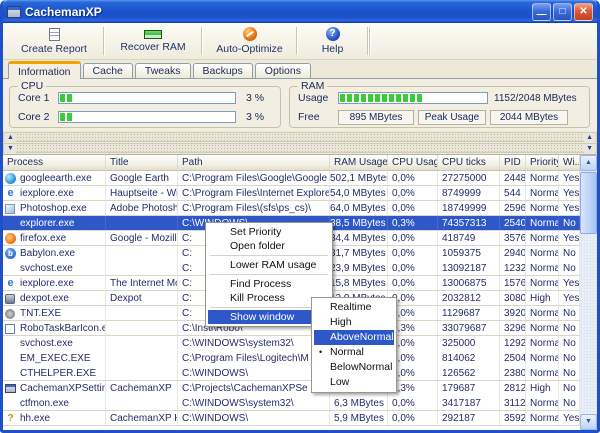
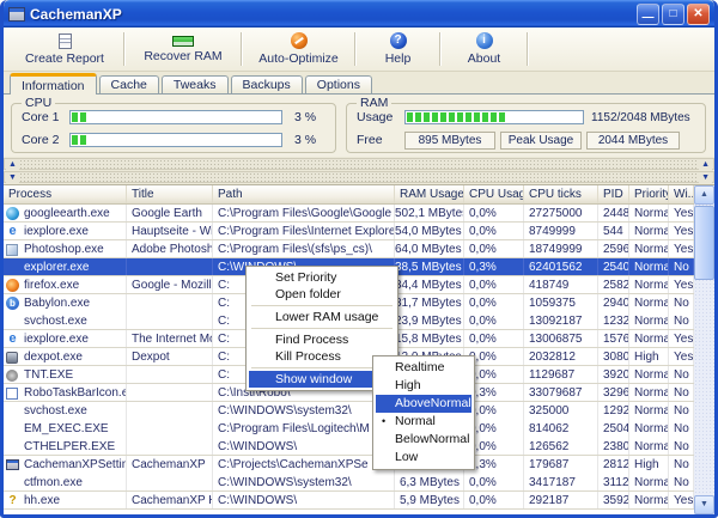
  CachemanXP
  —
  □
  ✕
  Create Report
  Recover RAM
  Auto-Optimize
  ?
  Help
+ i
+ About
  Information
  Cache
  Tweaks
  Backups
  Options
  CPU
  Core 1
  3 %
  Core 2
  3 %
  RAM
  Usage
  1152/2048 MBytes
  Free
  895 MBytes
  Peak Usage
  2044 MBytes
  Process
  Title
  Path
  RAM Usage
  CPU Usag
  CPU ticks
  PID
  Priorit
  Wi..
  googleearth.exe
  Google Earth
  C:\Program Files\Google\Google
  502,1 MByte
  0,0%
  27275000
  2448
  Norma
  Yes
  e
  iexplore.exe
  C:\Program Files\Internet Explore
  54,0 MBytes
  0,0%
  8749999
  544
  Norma
  Yes
  Photoshop.exe
  Adobe Photosh
  C:\Program Files\(sfs\ps_cs)\
  64,0 MBytes
  0,0%
  18749999
  2596
  Norma
  Yes
  explorer.exe
  8,5 MBytes
  0,3%
- 74357313
+ 62401562
  2540
  Norma
  No
  firefox.exe
  C:
  4,4 MBytes
  0,0%
  418749
- 3576
+ 2582
  Norma
  Yes
  b
  Babylon.exe
  C:
  1,7 MBytes
  0,0%
  1059375
  2940
  Norma
  No
  svchost.exe
  C:
  3,9 MBytes
  0,0%
  13092187
  1232
  Norma
  No
  e
  iexplore.exe
  C:
  5,8 MBytes
  0,0%
  13006875
  1576
  Norma
  Yes
  dexpot.exe
  Dexpot
  C:
  ,0%
  2032812
  3080
  High
  Yes
  TNT.EXE
  C:
  ,0%
  1129687
  3920
  Norma
  No
  RoboTaskBarIcon.e
  C:\Insti\Robo\
  ,3%
  33079687
  3296
  Norma
  No
  svchost.exe
  C:\WINDOWS\system32\
  ,0%
  325000
  1292
  Norma
  No
  EM_EXEC.EXE
  C:\Program Files\Logitech\M
  ,0%
  814062
  2504
  Norma
  No
  CTHELPER.EXE
  C:\WINDOWS\
  ,0%
  126562
  2380
  Norma
  No
  CachemanXPSettin
  CachemanXP
  C:\Projects\CachemanXPSe
  ,3%
  179687
  2812
  High
  No
  ctfmon.exe
  C:\WINDOWS\system32\
  6,3 MBytes
  0,0%
  3417187
  3112
  Norma
  No
  ?
  hh.exe
  CachemanXP H
  C:\WINDOWS\
  5,9 MBytes
  0,0%
  292187
  3592
  Norma
  Yes
  Set Priority
  Open folder
  Lower RAM usage
  Find Process
  Kill Process
  Show window
  Realtime
  High
  AboveNormal
  •
  Normal
  BelowNormal
  Low
